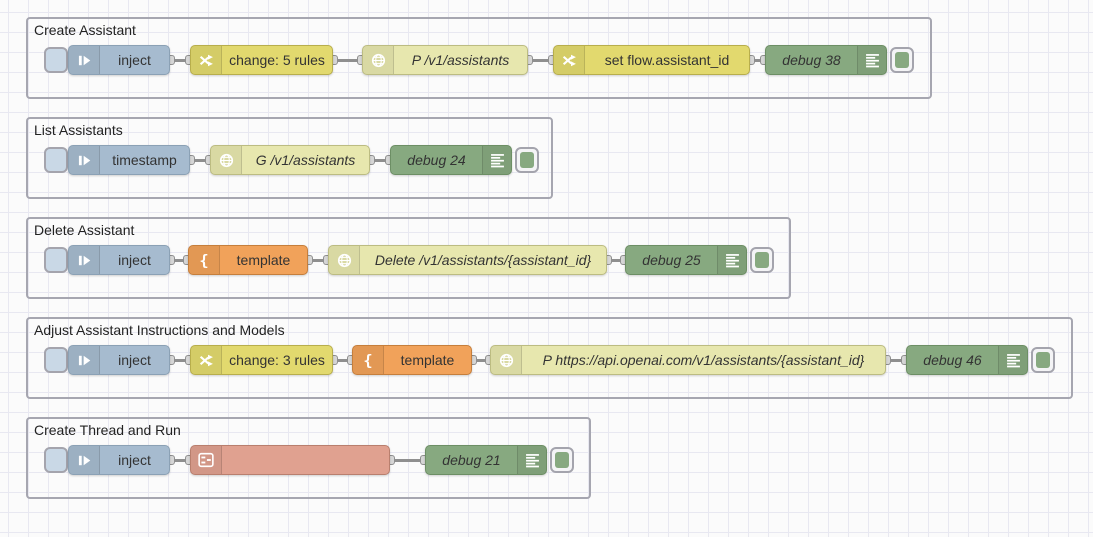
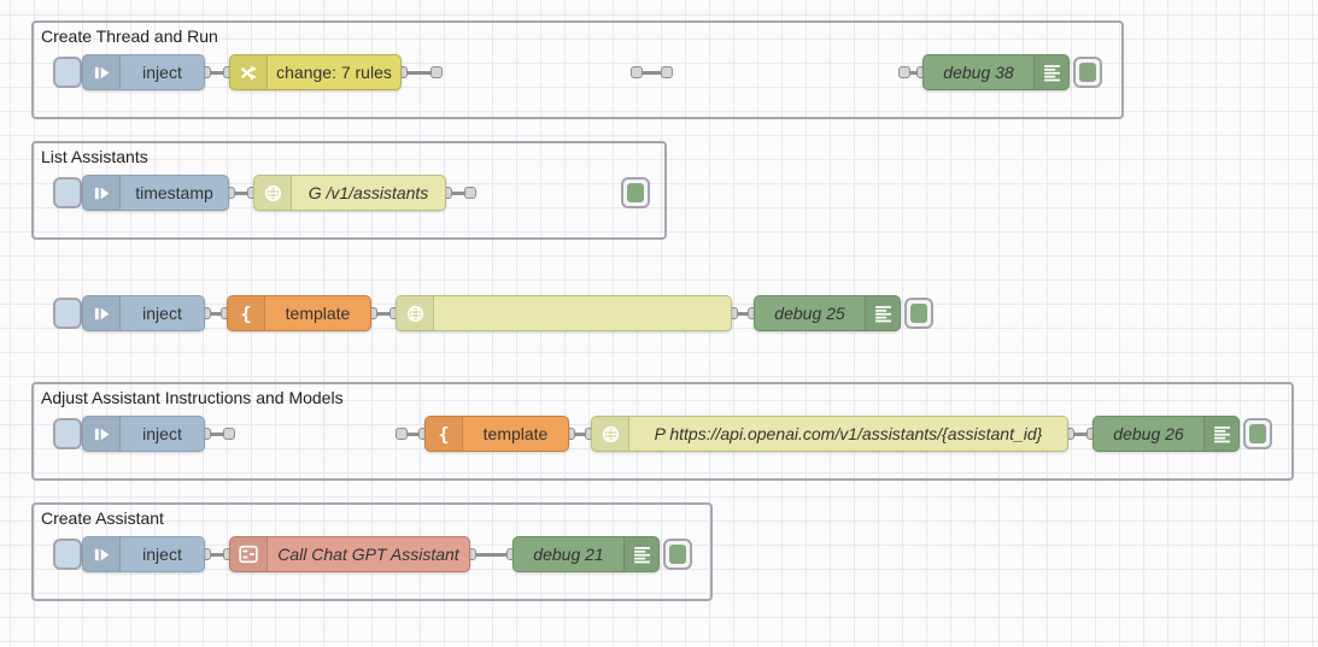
- Create Assistant
+ Create Thread and Run
  inject
- change: 5 rules
+ change: 7 rules
- P /v1/assistants
- set flow.assistant_id
  debug 38
  List Assistants
  timestamp
  G /v1/assistants
- debug 24
- Delete Assistant
  inject
  {
  template
- Delete /v1/assistants/{assistant_id}
  debug 25
  Adjust Assistant Instructions and Models
  inject
- change: 3 rules
  {
  template
  P https://api.openai.com/v1/assistants/{assistant_id}
- debug 46
+ debug 26
- Create Thread and Run
+ Create Assistant
  inject
+ Call Chat GPT Assistant
  debug 21
